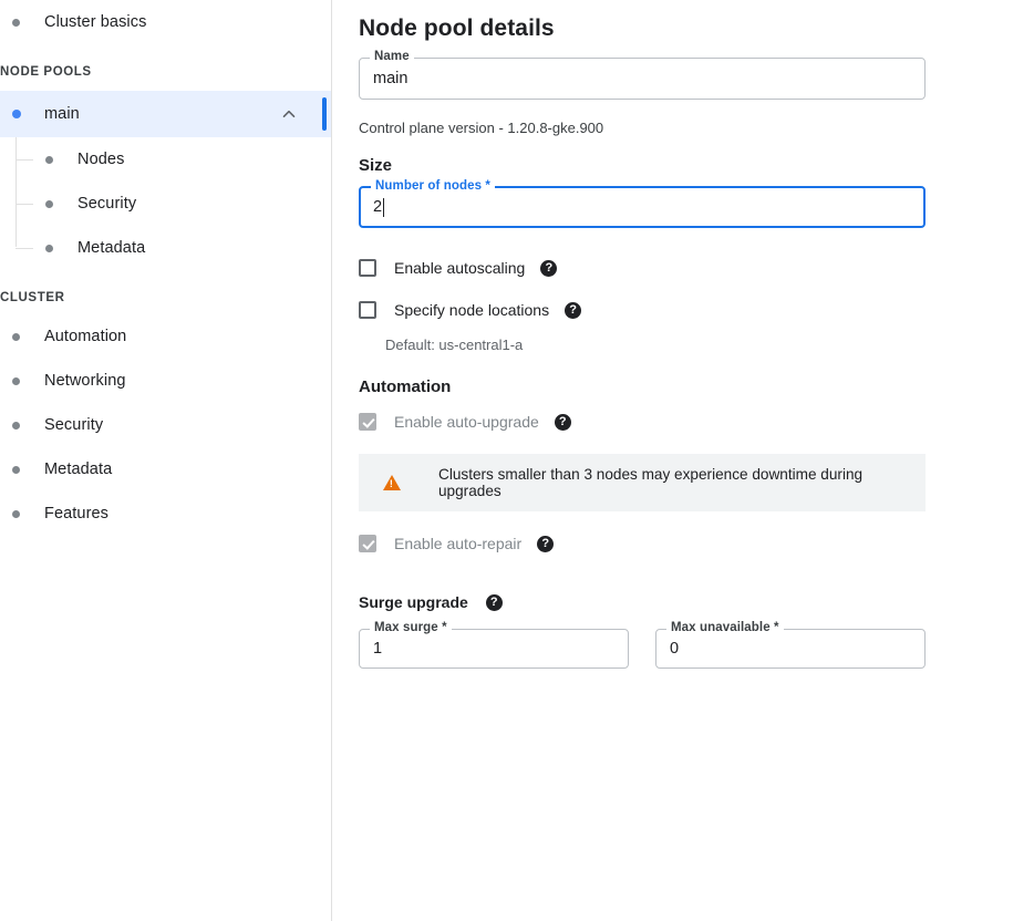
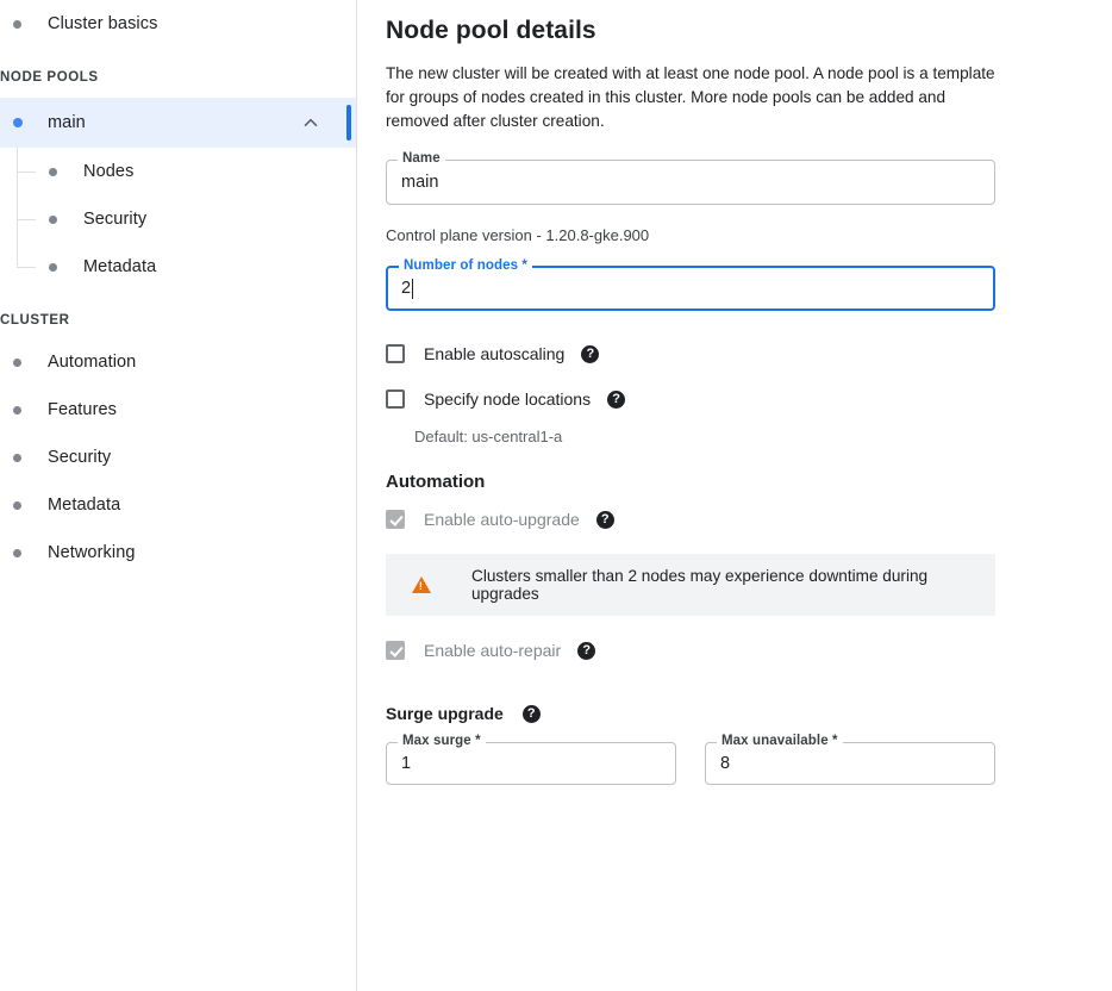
  Cluster basics
  NODE POOLS
  main
  Nodes
  Security
  Metadata
  CLUSTER
  Automation
- Networking
+ Features
  Security
  Metadata
- Features
+ Networking
  Node pool details
+ The new cluster will be created with at least one node pool. A node pool is a template for groups of nodes created in this cluster. More node pools can be added and removed after cluster creation.
  Name
  main
  Control plane version - 1.20.8-gke.900
- Size
  Number of nodes *
  2
  Enable autoscaling
  ?
  Specify node locations
  ?
  Default: us-central1-a
  Automation
  Enable auto-upgrade
  ?
- Clusters smaller than 3 nodes may experience downtime during upgrades
+ Clusters smaller than 2 nodes may experience downtime during upgrades
  Enable auto-repair
  ?
  Surge upgrade
  ?
  Max surge *
  1
  Max unavailable *
- 0
+ 8
